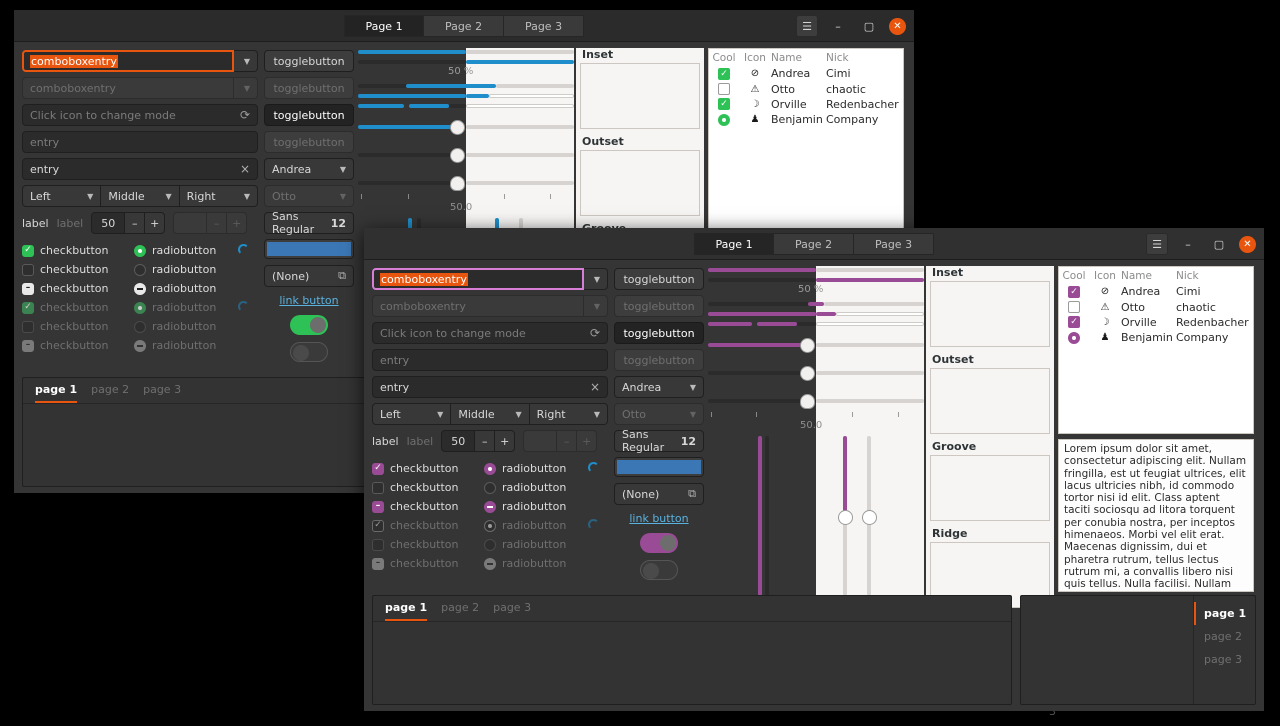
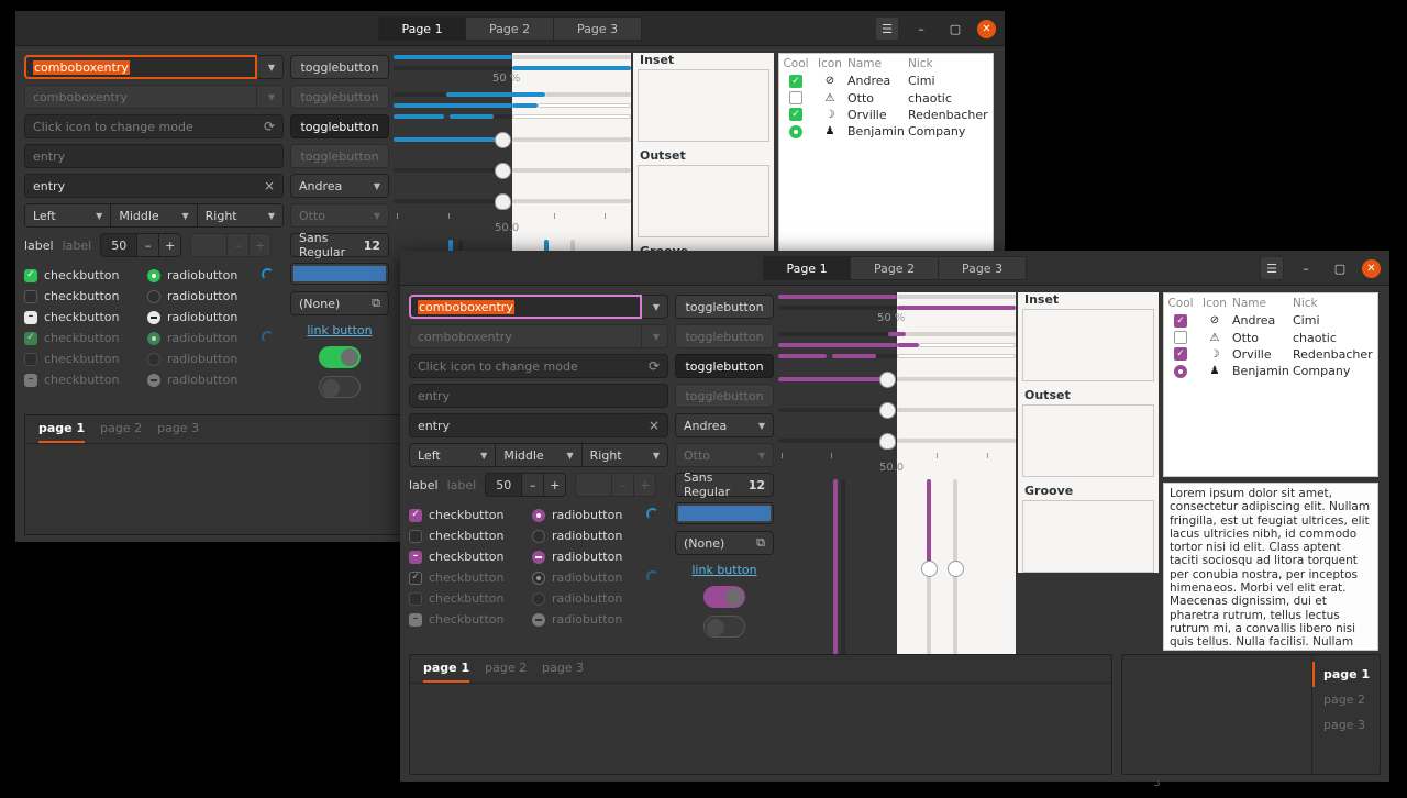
  Page 1
  Page 2
  Page 3
  ☰
  –
  ▢
  ✕
  comboboxentry
  ▼
  comboboxentry
  ▼
  Click icon to change mode
  ⟳
  entry
  entry
  ×
  Left
  ▼
  Middle
  ▼
  Right
  ▼
  label
  label
  50
  –
  +
  +
  ✓
  checkbutton
  checkbutton
  –
  checkbutton
  ✓
  checkbutton
  checkbutton
  –
  checkbutton
  radiobutton
  radiobutton
  radiobutton
  radiobutton
  radiobutton
  radiobutton
  togglebutton
  togglebutton
  togglebutton
  togglebutton
  Andrea
  ▼
  Otto
  ▼
  Sans Regular
  12
  (None)
  ⧉
  link button
  50 %
  50.0
  Inset
  Outset
  Cool
  Icon
  Name
  Nick
  ✓
  ⊘
  Andrea
  Cimi
  ⚠
  Otto
  chaotic
  ✓
  ☽
  Orville
  Redenbacher
  ♟
  Benjamin
  Company
  page 1
  page 2
  page 3
  Page 1
  Page 2
  Page 3
  ☰
  –
  ▢
  ✕
  comboboxentry
  ▼
  comboboxentry
  ▼
  Click icon to change mode
  ⟳
  entry
  entry
  ×
  Left
  ▼
  Middle
  ▼
  Right
  ▼
  label
  label
  50
  –
  +
  +
  ✓
  checkbutton
  checkbutton
  –
  checkbutton
  ✓
  checkbutton
  checkbutton
  –
  checkbutton
  radiobutton
  radiobutton
  radiobutton
  radiobutton
  radiobutton
  radiobutton
  togglebutton
  togglebutton
  togglebutton
  togglebutton
  Andrea
  ▼
  Otto
  ▼
  Sans Regular
  12
  (None)
  ⧉
  link button
  50 %
  50.0
  Inset
  Outset
  Groove
- Ridge
  Cool
  Icon
  Name
  Nick
  ✓
  ⊘
  Andrea
  Cimi
  ⚠
  Otto
  chaotic
  ✓
  ☽
  Orville
  Redenbacher
  ♟
  Benjamin
  Company
  Lorem ipsum dolor sit amet, consectetur adipiscing elit. Nullam fringilla, est ut feugiat ultrices, elit lacus ultricies nibh, id commodo tortor nisi id elit. Class aptent taciti sociosqu ad litora torquent per conubia nostra, per inceptos himenaeos. Morbi vel elit erat. Maecenas dignissim, dui et pharetra rutrum, tellus lectus rutrum mi, a convallis libero nisi quis tellus. Nulla facilisi. Nullam
  page 1
  page 2
  page 3
  page 1
  page 2
  page 3
